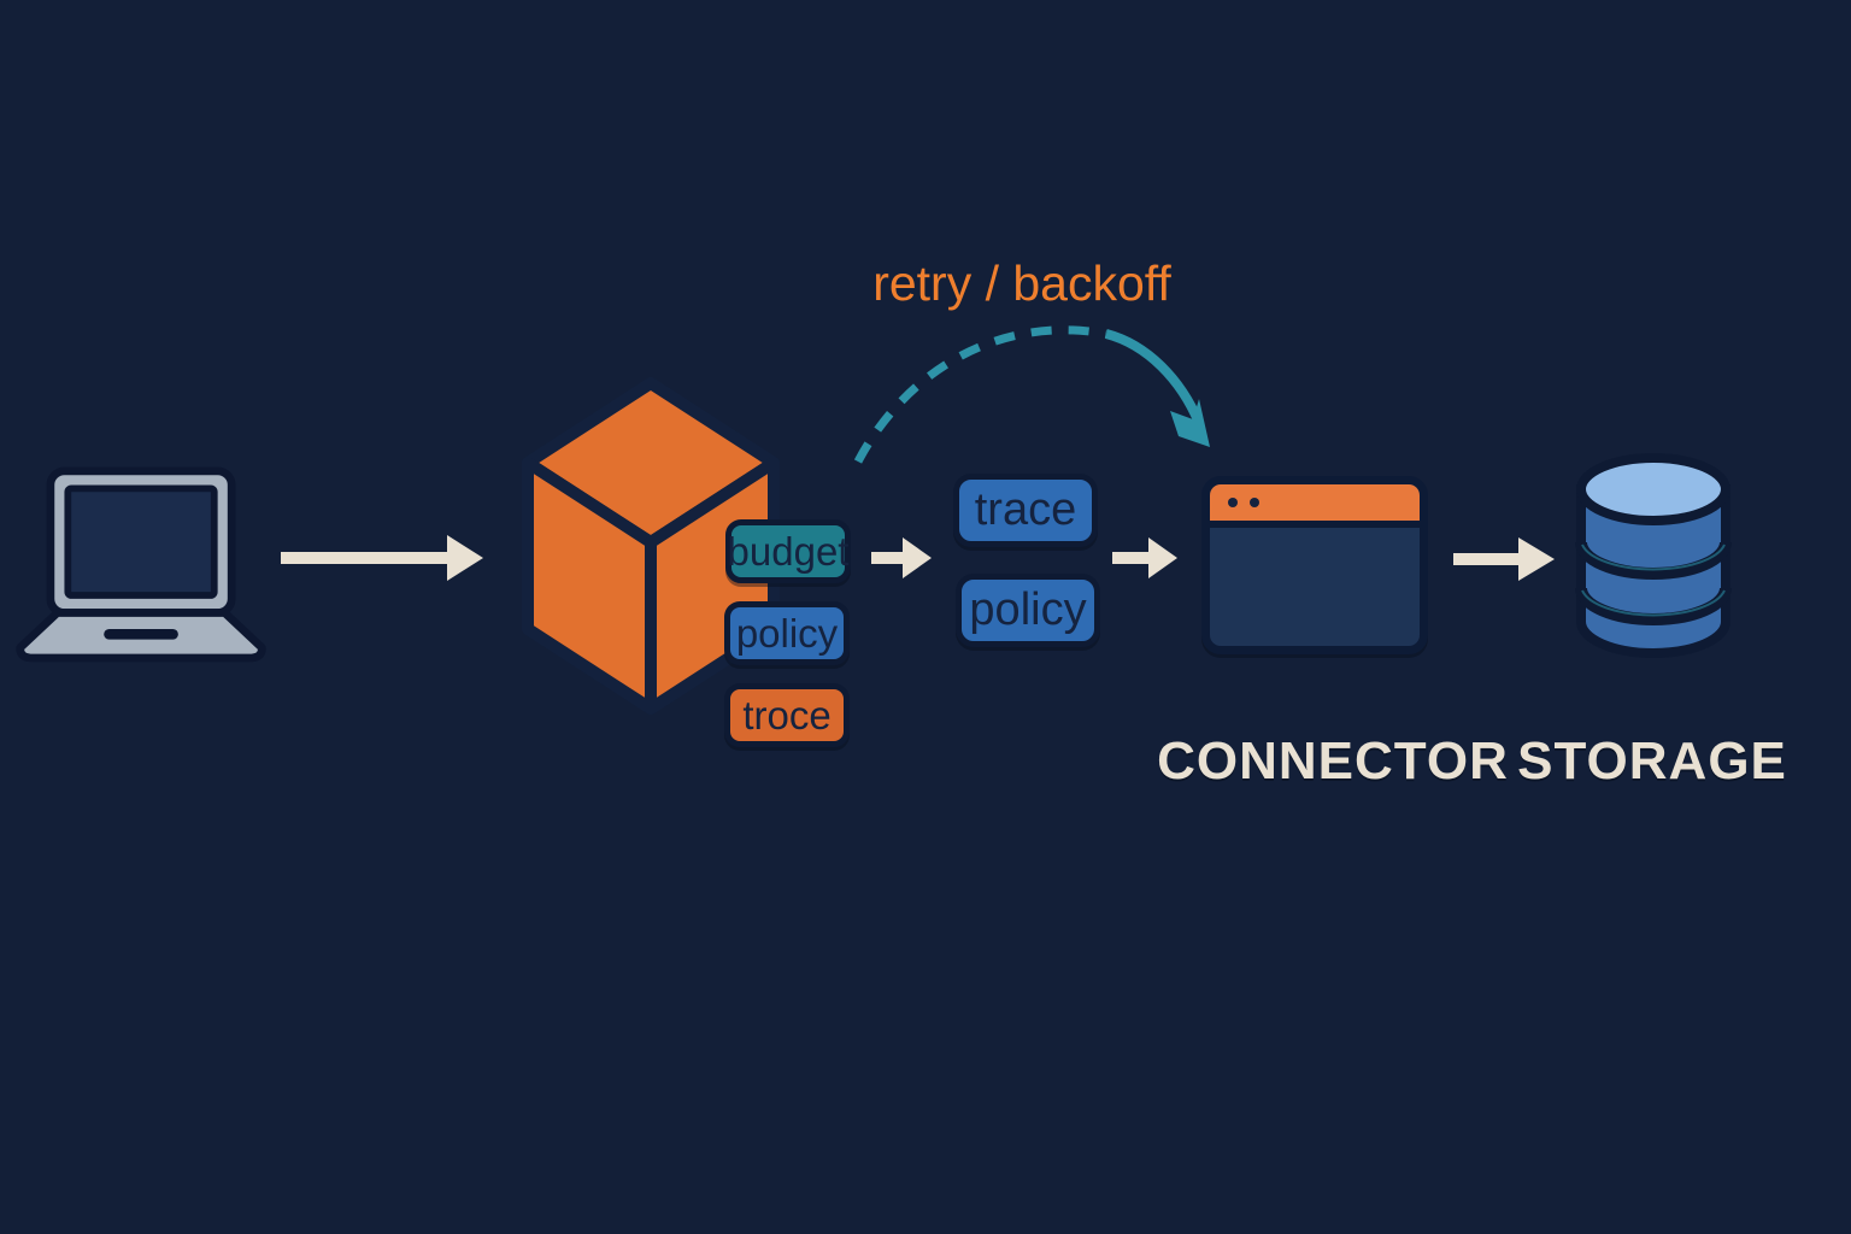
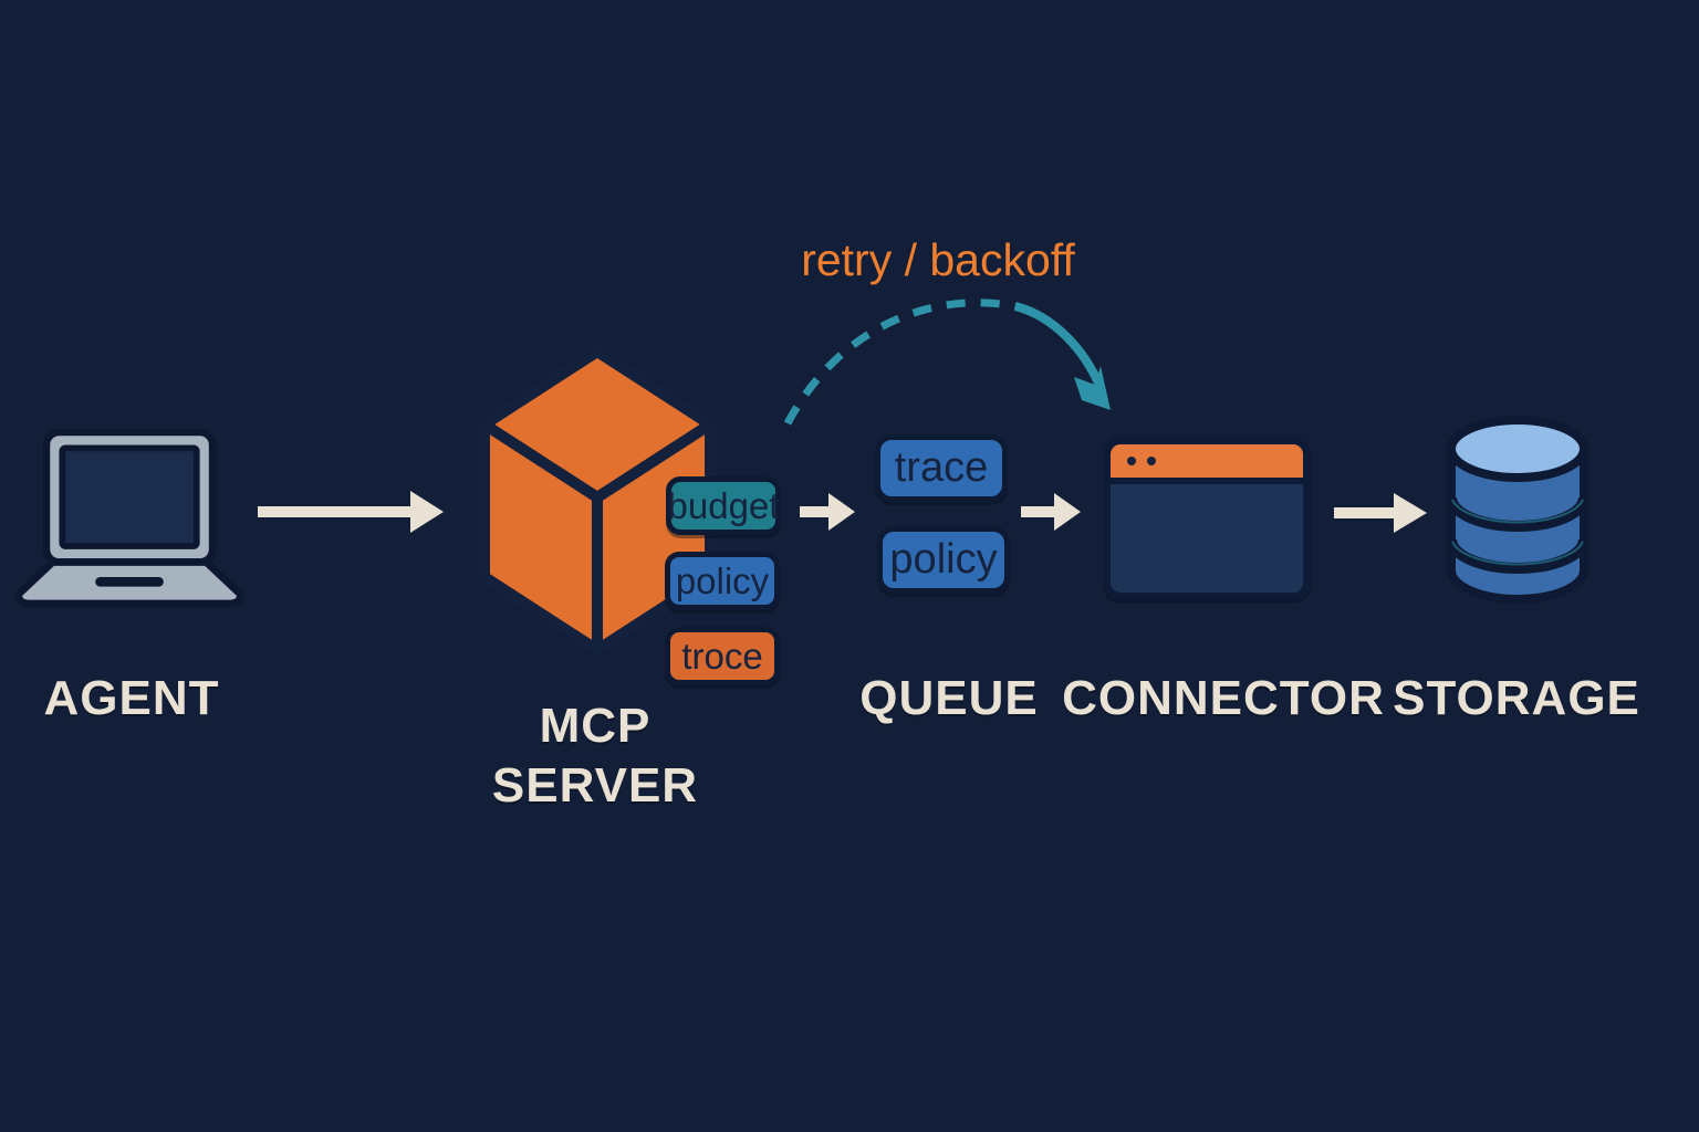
  budget
  policy
  troce
  trace
  policy
  retry / backoff
+ AGENT
+ MCP SERVER
+ QUEUE
  CONNECTOR
  STORAGE
